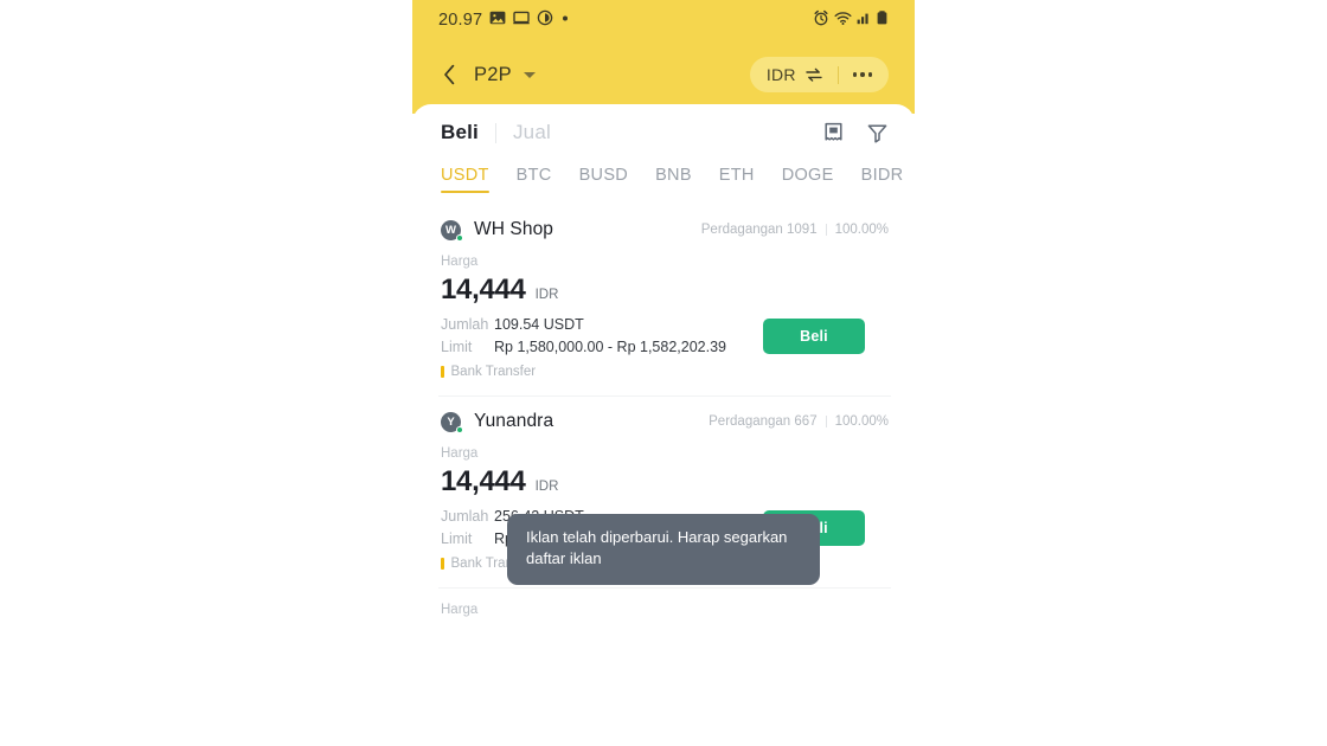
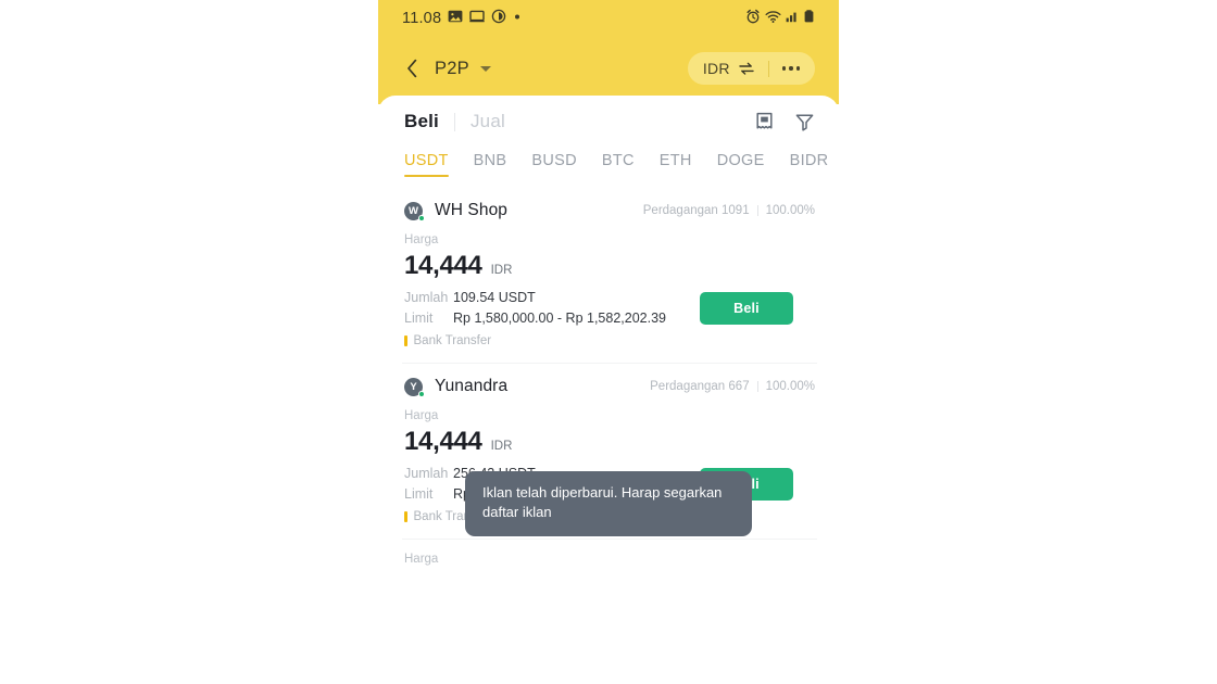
- 20.97
+ 11.08
  P2P
  IDR
  Beli
  Jual
  USDT
- BTC
+ BNB
  BUSD
- BNB
+ BTC
  ETH
  DOGE
  BIDR
  W
  WH Shop
  Perdagangan 1091
  100.00%
  Harga
  14,444
  IDR
  Jumlah
  109.54 USDT
  Limit
  Rp 1,580,000.00 - Rp 1,582,202.39
  Beli
  Bank Transfer
  Y
  Yunandra
  Perdagangan 667
  100.00%
  Harga
  14,444
  IDR
  Jumlah
  Limit
  Harga
  Iklan telah diperbarui. Harap segarkan daftar iklan
